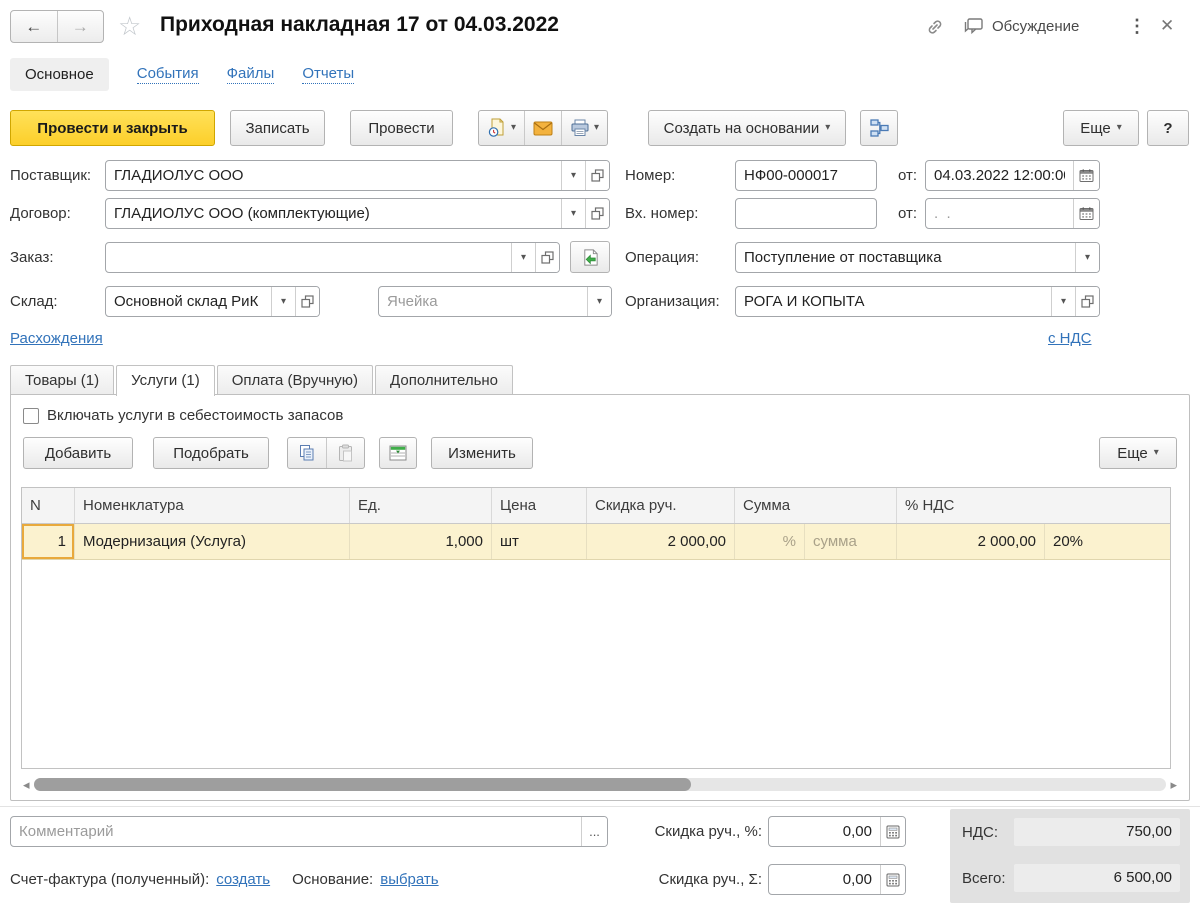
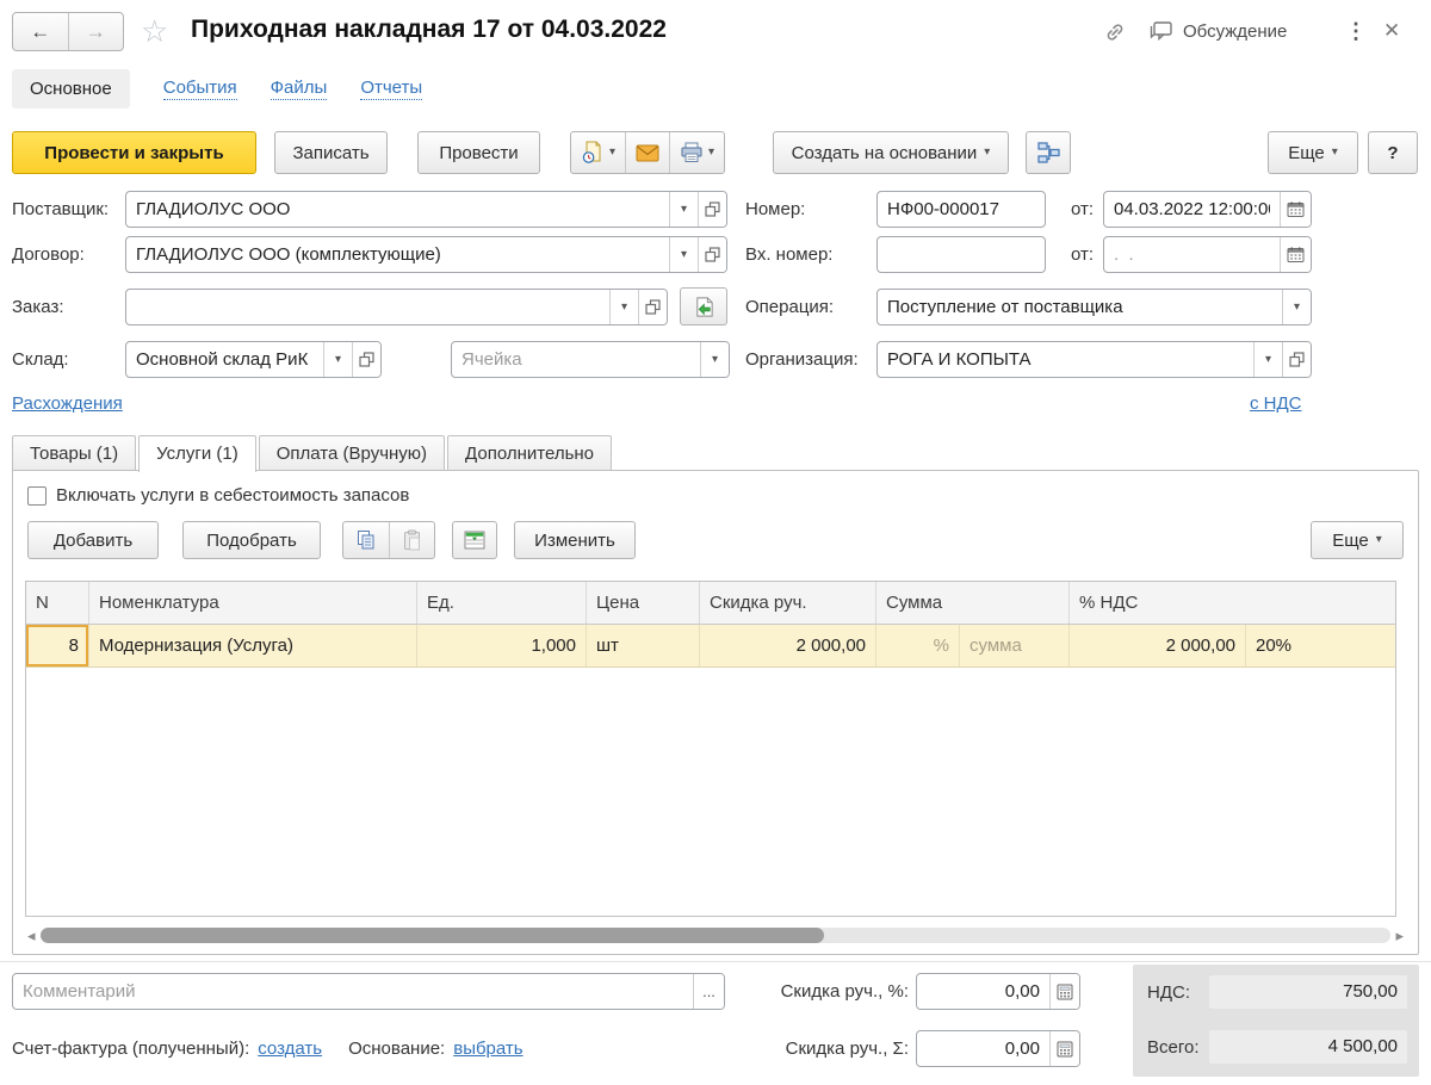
  ←
  →
  ☆
  Приходная накладная 17 от 04.03.2022
  Обсуждение
  ⋮
  ✕
  Основное
  События
  Файлы
  Отчеты
  Провести и закрыть
  Записать
  Провести
  ▾
  ▾
  Создать на основании
  ▾
  Еще
  ▾
  ?
  Поставщик:
  ГЛАДИОЛУС ООО
  ▾
  Договор:
  ГЛАДИОЛУС ООО (комплектующие)
  ▾
  Заказ:
  ▾
  Склад:
  Основной склад РиК
  ▾
  Ячейка
  ▾
  Расхождения
  Номер:
  НФ00-000017
  от:
  04.03.2022 12:00:0
  Вх. номер:
  от:
  . .
  Операция:
  Поступление от поставщика
  ▾
  Организация:
  РОГА И КОПЫТА
  ▾
  с НДС
  Товары (1)
  Услуги (1)
  Оплата (Вручную)
  Дополнительно
  Включать услуги в себестоимость запасов
  Добавить
  Подобрать
  Изменить
  Еще
  ▾
  N
  Номенклатура
  Ед.
  Цена
  Скидка руч.
  Сумма
  % НДС
- 1
+ 8
  Модернизация (Услуга)
  1,000
  шт
  2 000,00
  %
  сумма
  2 000,00
  20%
  ◂
  ▸
  Комментарий
  ...
  Скидка руч., %:
  0,00
  Скидка руч., Σ:
  0,00
  НДС:
  750,00
  Всего:
- 6 500,00
+ 4 500,00
  Счет-фактура (полученный):
  создать
  Основание:
  выбрать
